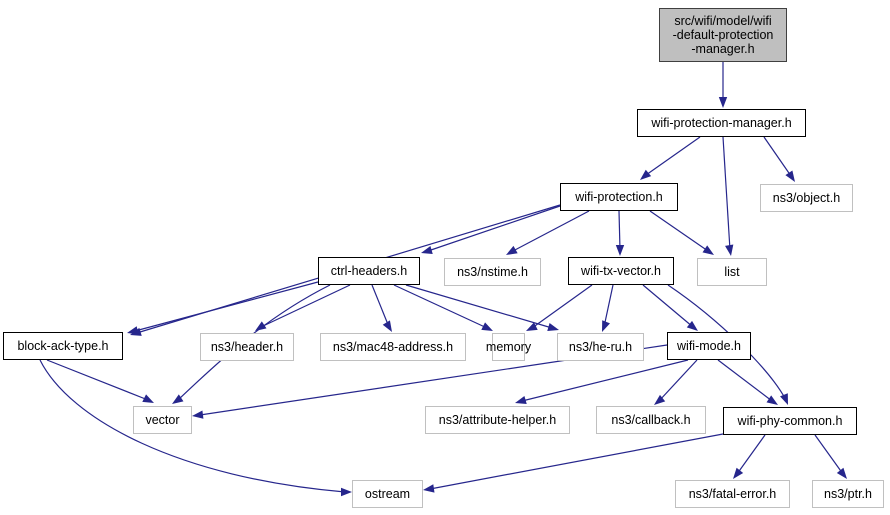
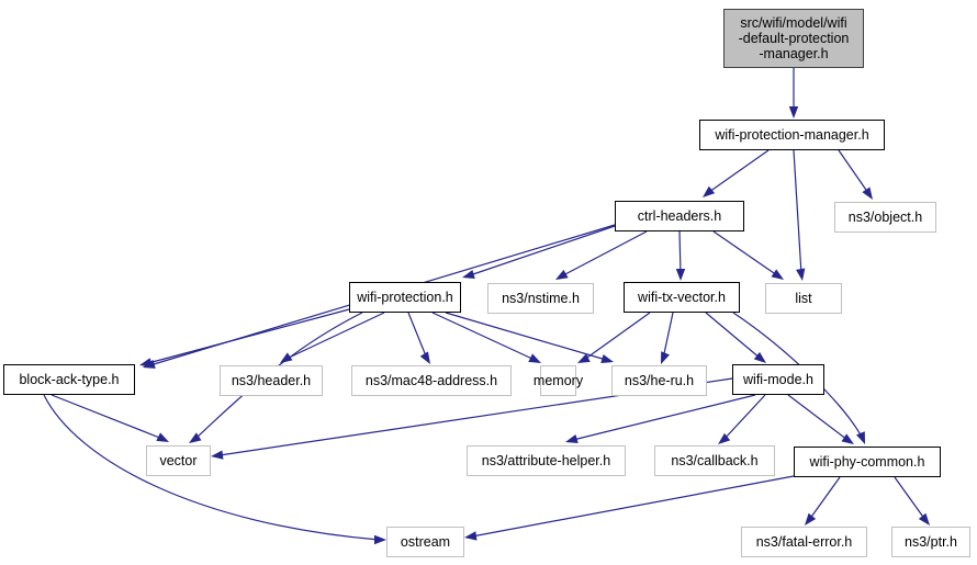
  src/wifi/model/wifi
  -default-protection
  -manager.h
  wifi-protection-manager.h
- wifi-protection.h
+ ctrl-headers.h
  ns3/object.h
- ctrl-headers.h
+ wifi-protection.h
  ns3/nstime.h
  wifi-tx-vector.h
  list
  block-ack-type.h
  ns3/header.h
  ns3/mac48-address.h
  memory
  ns3/he-ru.h
  wifi-mode.h
  vector
  ns3/attribute-helper.h
  ns3/callback.h
  wifi-phy-common.h
  ostream
  ns3/fatal-error.h
  ns3/ptr.h
